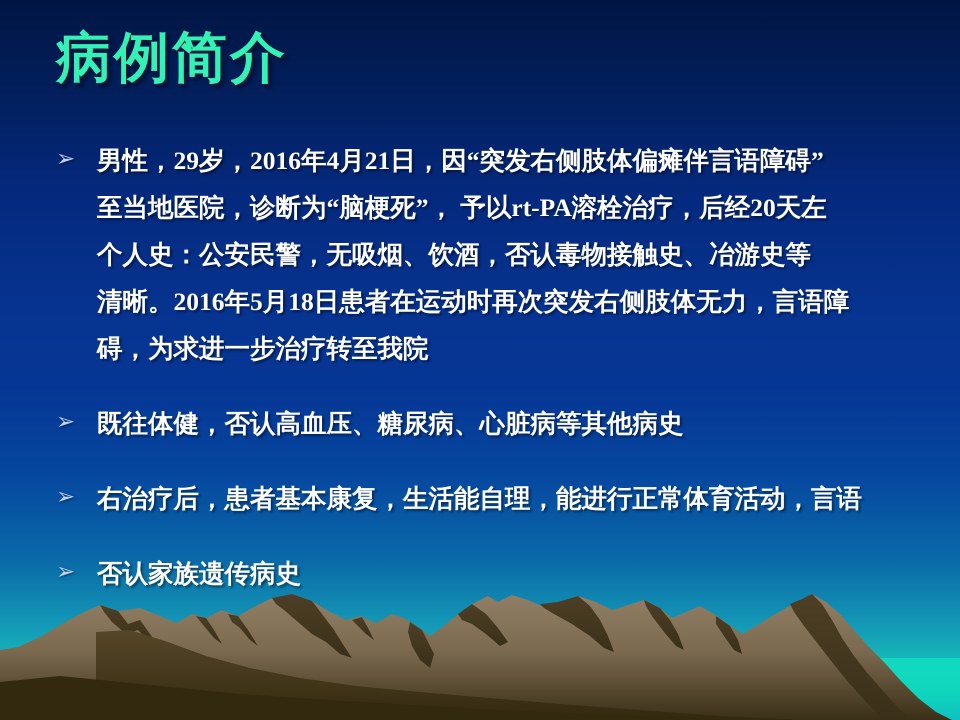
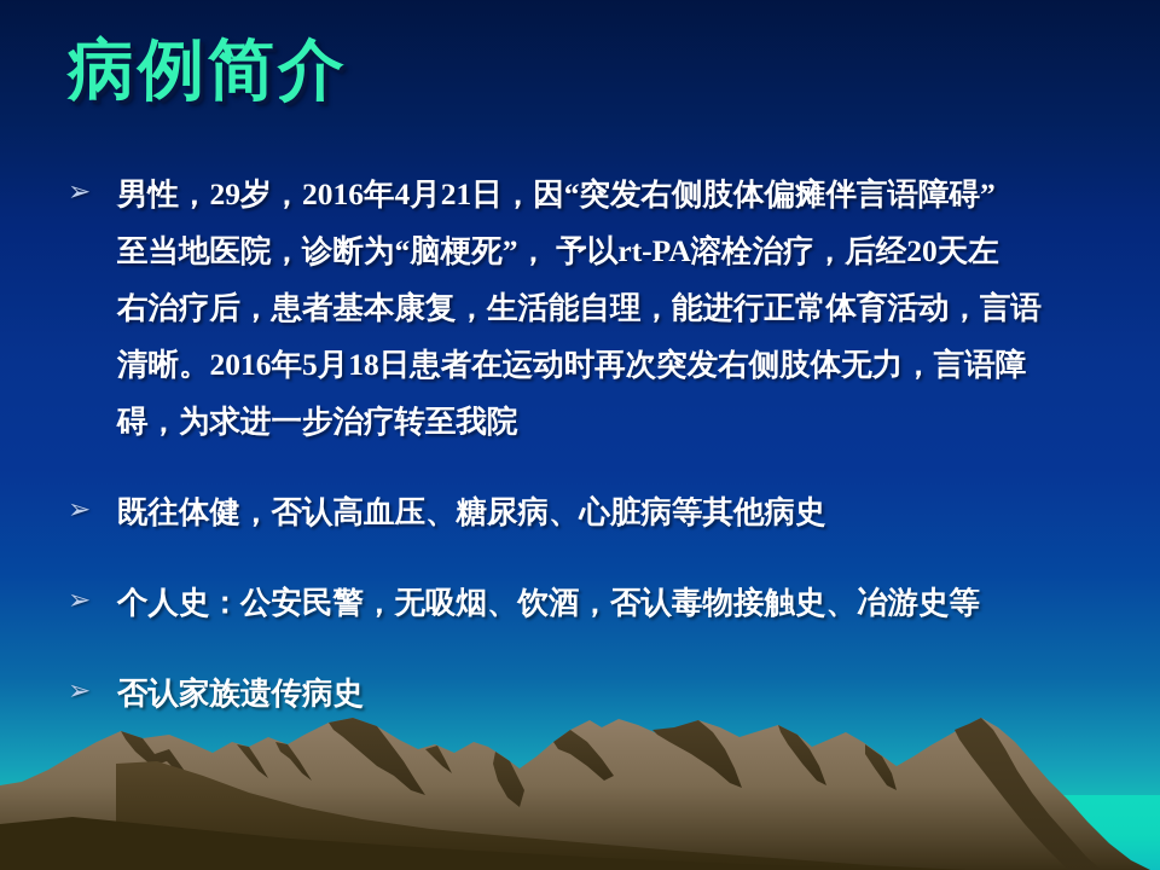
  病例简介
  ➢
  男性，29岁，2016年4月21日，因“突发右侧肢体偏瘫伴言语障碍”
  至当地医院，诊断为“脑梗死”， 予以rt-PA溶栓治疗，后经20天左
- 个人史：公安民警，无吸烟、饮酒，否认毒物接触史、冶游史等
+ 右治疗后，患者基本康复，生活能自理，能进行正常体育活动，言语
  清晰。2016年5月18日患者在运动时再次突发右侧肢体无力，言语障
  碍，为求进一步治疗转至我院
  ➢
  既往体健，否认高血压、糖尿病、心脏病等其他病史
  ➢
- 右治疗后，患者基本康复，生活能自理，能进行正常体育活动，言语
+ 个人史：公安民警，无吸烟、饮酒，否认毒物接触史、冶游史等
  ➢
  否认家族遗传病史
